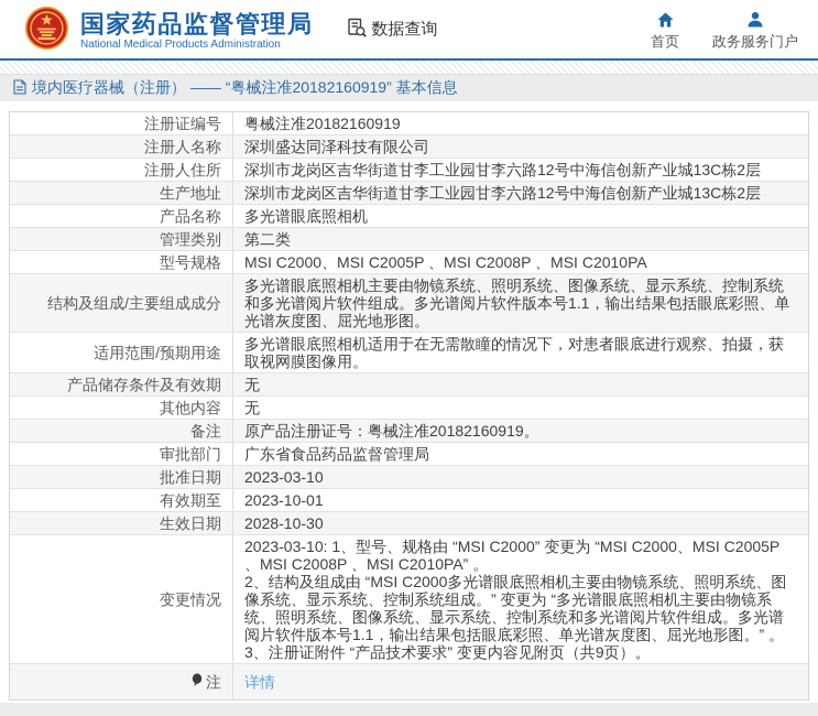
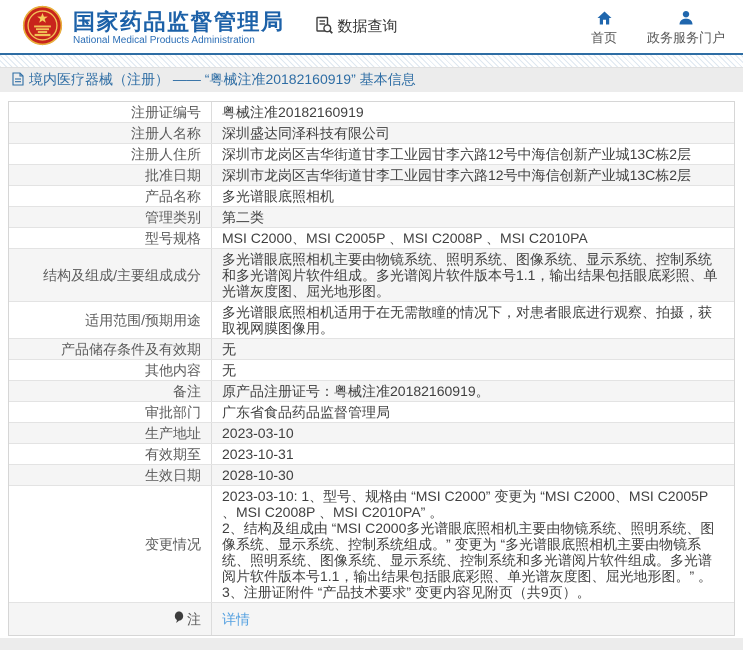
  国家药品监督管理局
  National Medical Products Administration
  数据查询
  首页
  政务服务门户
  境内医疗器械（注册） —— “粤械注准20182160919” 基本信息
  注册证编号
  粤械注准20182160919
  注册人名称
  深圳盛达同泽科技有限公司
  注册人住所
  深圳市龙岗区吉华街道甘李工业园甘李六路12号中海信创新产业城13C栋2层
- 生产地址
+ 批准日期
  深圳市龙岗区吉华街道甘李工业园甘李六路12号中海信创新产业城13C栋2层
  产品名称
  多光谱眼底照相机
  管理类别
  第二类
  型号规格
  MSI C2000、MSI C2005P 、MSI C2008P 、MSI C2010PA
  结构及组成/主要组成成分
  多光谱眼底照相机主要由物镜系统、照明系统、图像系统、显示系统、控制系统和多光谱阅片软件组成。多光谱阅片软件版本号1.1，输出结果包括眼底彩照、单光谱灰度图、屈光地形图。
  适用范围/预期用途
  多光谱眼底照相机适用于在无需散瞳的情况下，对患者眼底进行观察、拍摄，获取视网膜图像用。
  产品储存条件及有效期
  无
  其他内容
  无
  备注
  原产品注册证号：粤械注准20182160919。
  审批部门
  广东省食品药品监督管理局
- 批准日期
+ 生产地址
  2023-03-10
  有效期至
- 2023-10-01
+ 2023-10-31
  生效日期
  2028-10-30
  变更情况
  2023-03-10: 1、型号、规格由 “MSI C2000” 变更为 “MSI C2000、MSI C2005P 、MSI C2008P 、MSI C2010PA” 。
  2、结构及组成由 “MSI C2000多光谱眼底照相机主要由物镜系统、照明系统、图像系统、显示系统、控制系统组成。” 变更为 “多光谱眼底照相机主要由物镜系统、照明系统、图像系统、显示系统、控制系统和多光谱阅片软件组成。多光谱阅片软件版本号1.1，输出结果包括眼底彩照、单光谱灰度图、屈光地形图。” 。
  3、注册证附件 “产品技术要求” 变更内容见附页（共9页）。
  注
  详情
